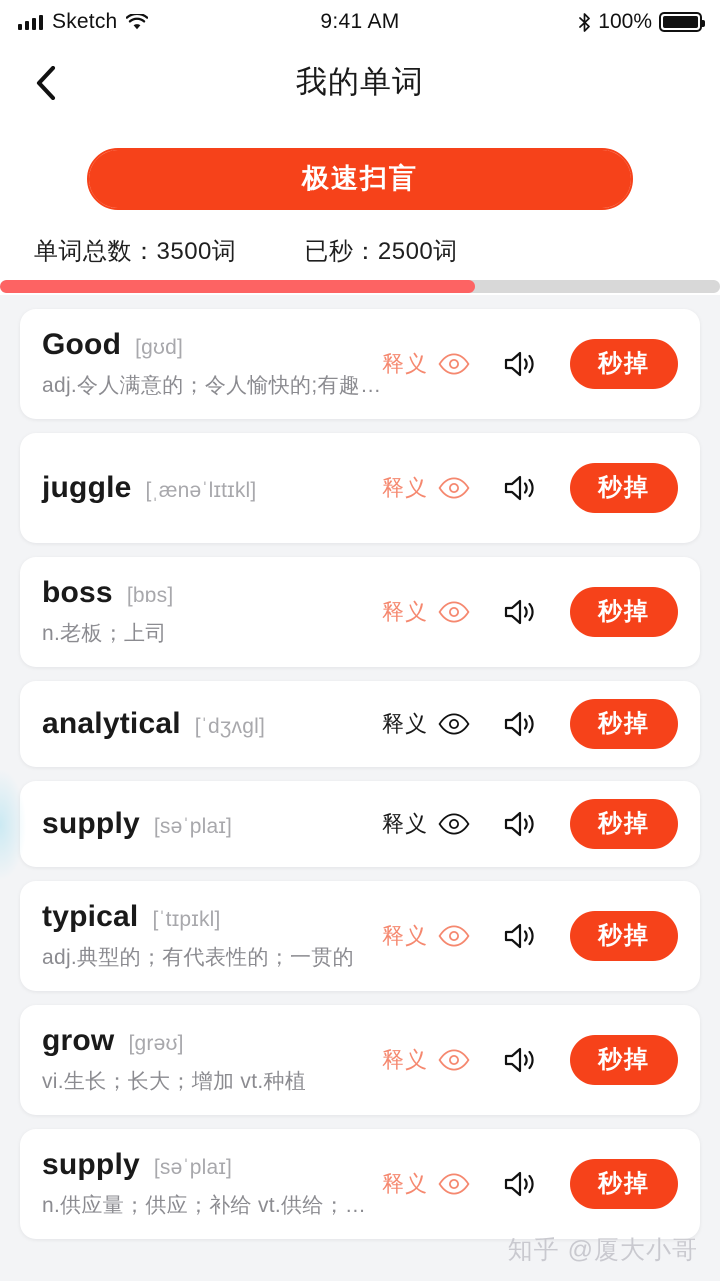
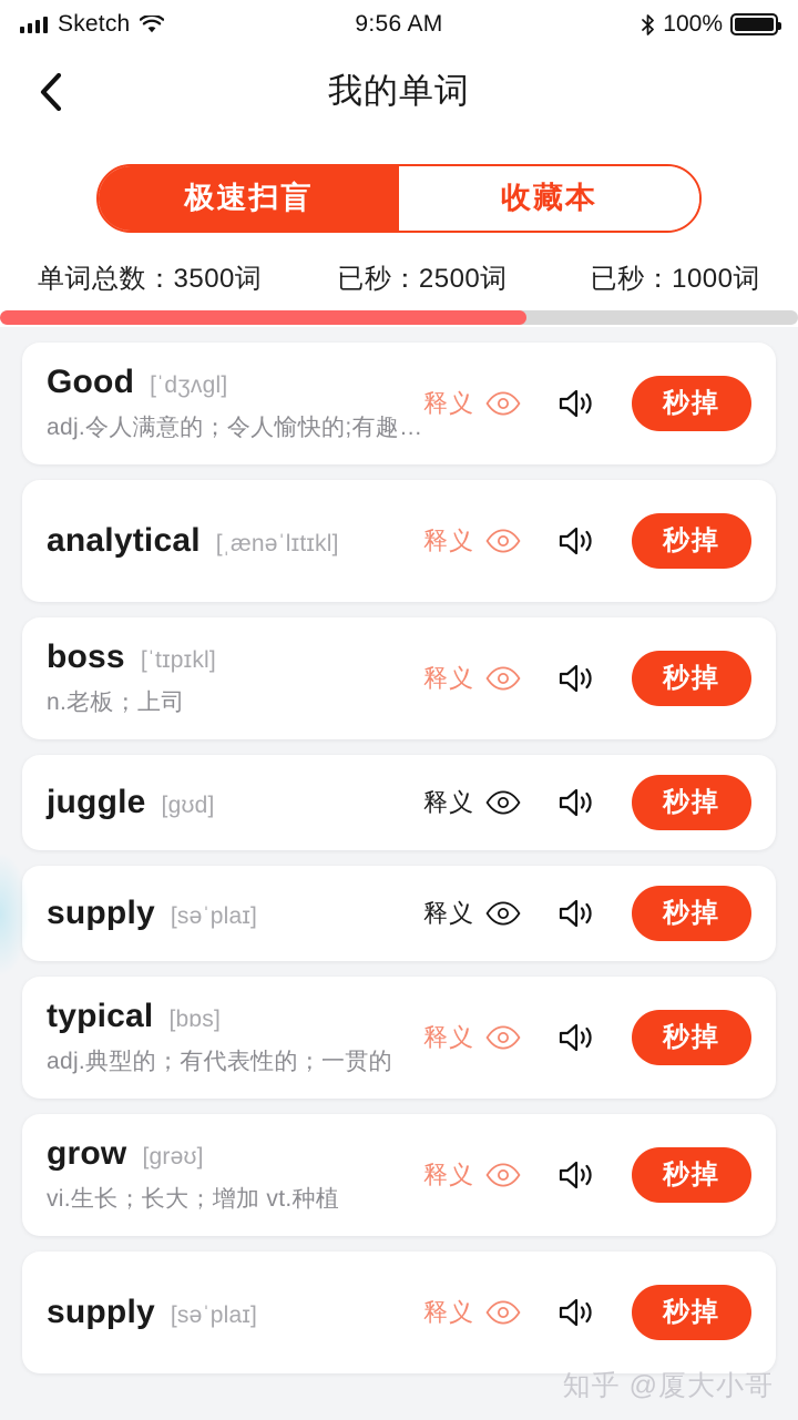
  Sketch
- 9:41 AM
+ 9:56 AM
  100%
  我的单词
  极速扫盲
+ 收藏本
  单词总数：3500词
  已秒：2500词
+ 已秒：1000词
  Good
- [gʊd]
+ [ˈdʒʌgl]
  adj.令人满意的；令人愉快的;有趣的
  释义
  秒掉
- juggle
+ analytical
  [ˌænəˈlɪtɪkl]
  释义
  秒掉
  boss
- [bɒs]
+ [ˈtɪpɪkl]
  n.老板；上司
  释义
  秒掉
- analytical
+ juggle
- [ˈdʒʌgl]
+ [gʊd]
  释义
  秒掉
  supply
  [səˈplaɪ]
  释义
  秒掉
  typical
- [ˈtɪpɪkl]
+ [bɒs]
  adj.典型的；有代表性的；一贯的
  释义
  秒掉
  grow
  [grəʊ]
  vi.生长；长大；增加 vt.种植
  释义
  秒掉
  supply
  [səˈplaɪ]
- n.供应量；供应；补给 vt.供给；提供
  释义
  秒掉
  知乎 @厦大小哥
